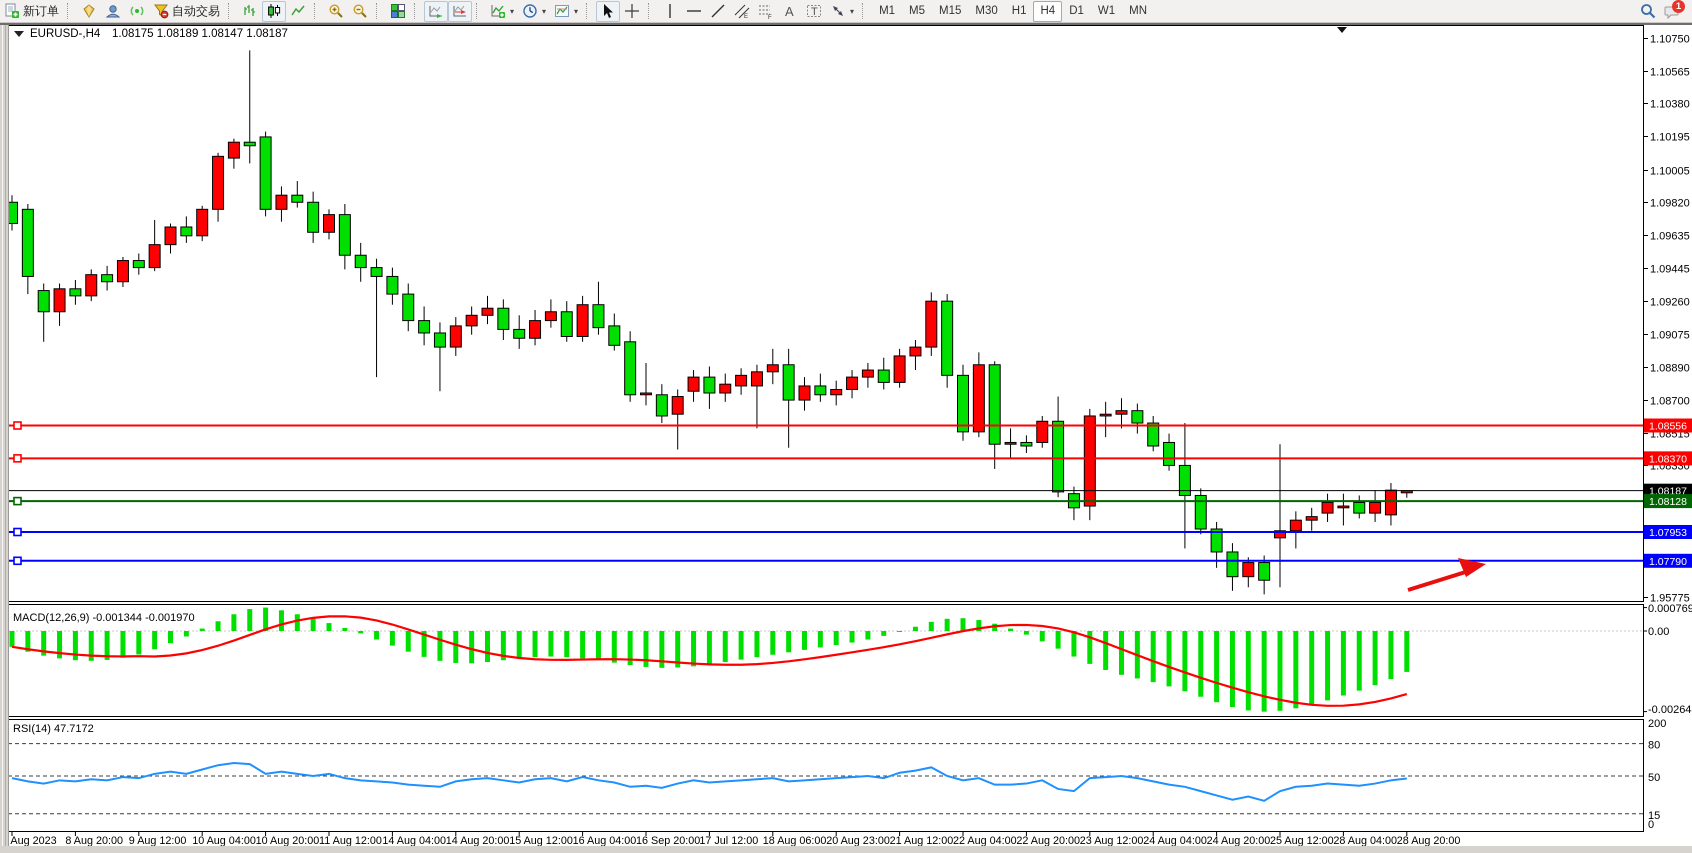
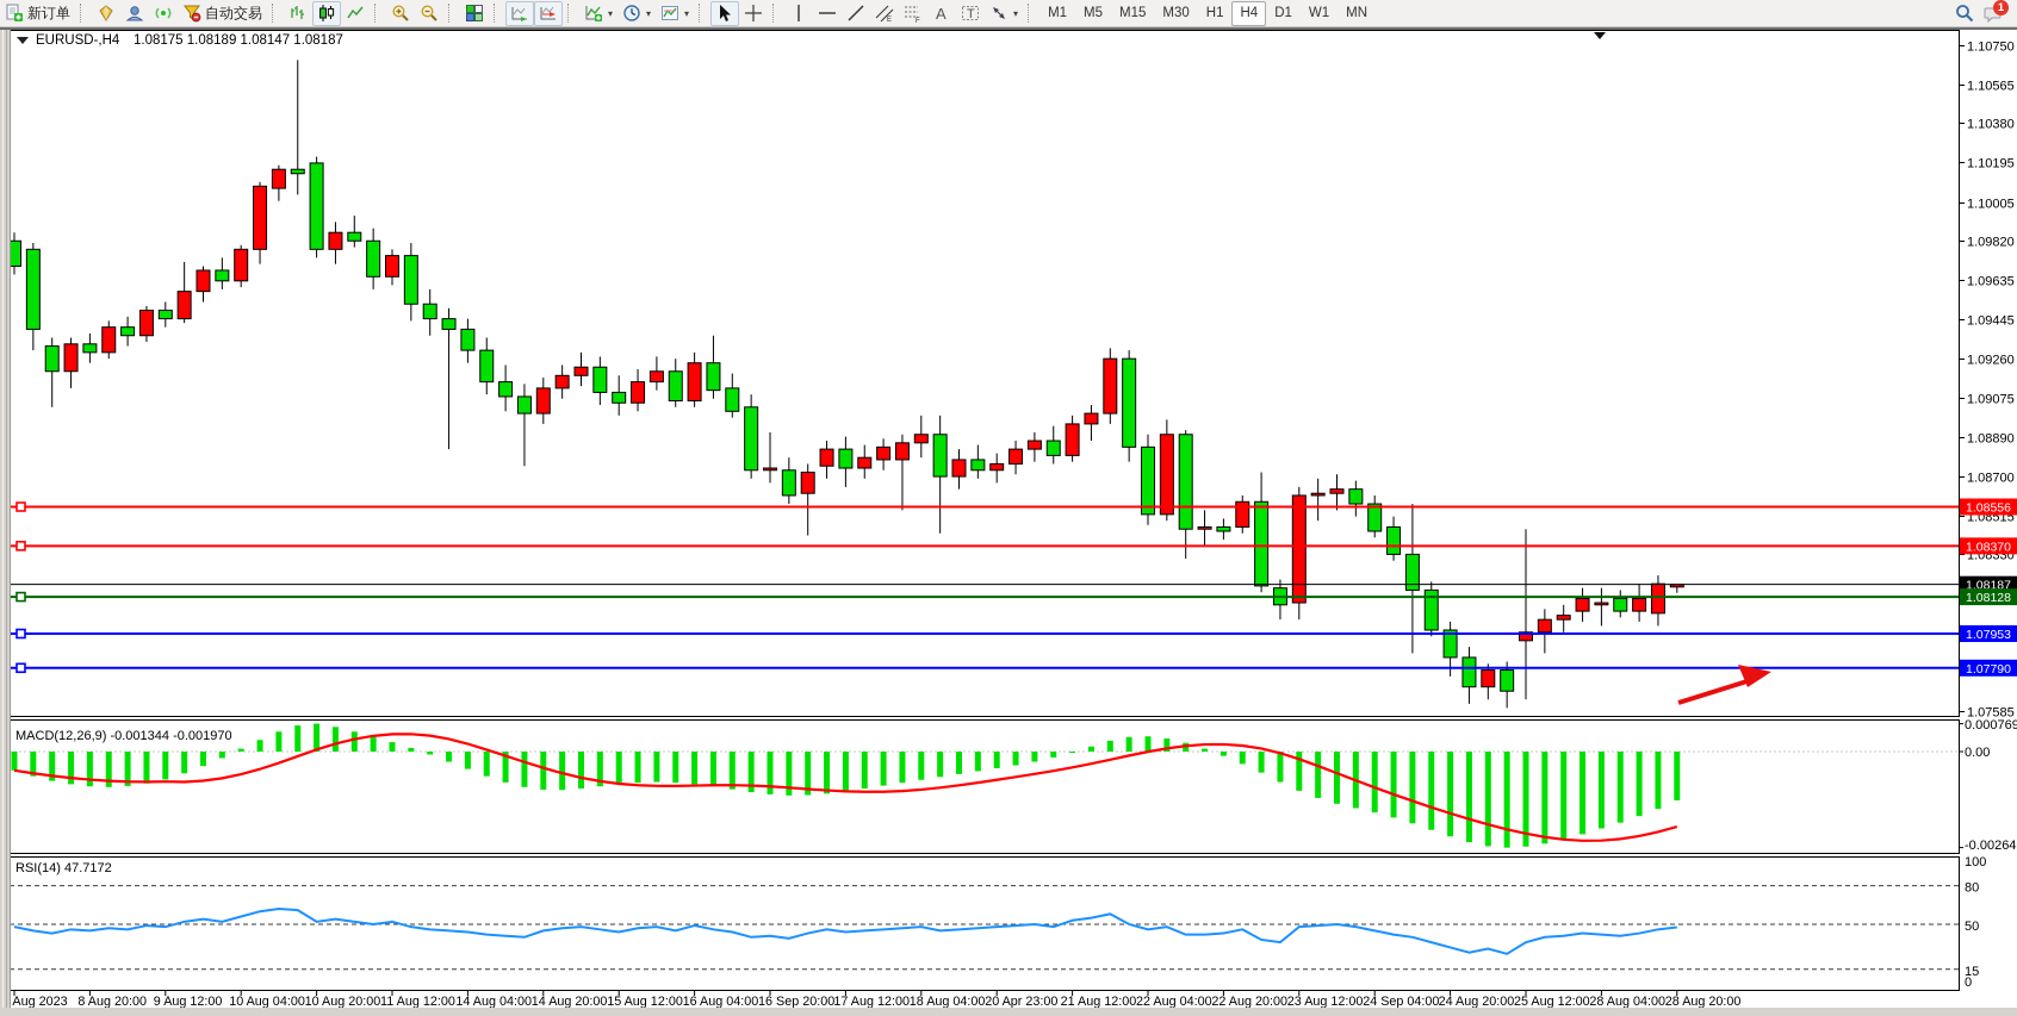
  新订单
  自动交易
  ▾
  ▾
  ▾
  A
  T
  ▾
  M1
  M5
  M15
  M30
  H1
  H4
  D1
  W1
  MN
  1
  1.10750
  1.10565
  1.10380
  1.10195
  1.10005
  1.09820
  1.09635
  1.09445
  1.09260
  1.09075
  1.08890
  1.08700
  1.08515
  1.08330
- 1.95775
+ 1.07585
  1.08556
  1.08370
  1.08187
  1.08128
  1.07953
  1.07790
  0.000769
  0.00
  -0.00264
- 200
+ 100
  80
  50
  15
  0
  Aug 2023
  8 Aug 20:00
  9 Aug 12:00
  10 Aug 04:00
  10 Aug 20:00
  11 Aug 12:00
  14 Aug 04:00
  14 Aug 20:00
  15 Aug 12:00
  16 Aug 04:00
  16 Sep 20:00
- 17 Jul 12:00
+ 17 Aug 12:00
- 18 Aug 06:00
+ 18 Aug 04:00
- 20 Aug 23:00
+ 20 Apr 23:00
  21 Aug 12:00
  22 Aug 04:00
  22 Aug 20:00
  23 Aug 12:00
- 24 Aug 04:00
+ 24 Sep 04:00
  24 Aug 20:00
  25 Aug 12:00
  28 Aug 04:00
  28 Aug 20:00
  EURUSD-,H4
  1.08175 1.08189 1.08147 1.08187
  MACD(12,26,9) -0.001344 -0.001970
  RSI(14) 47.7172
